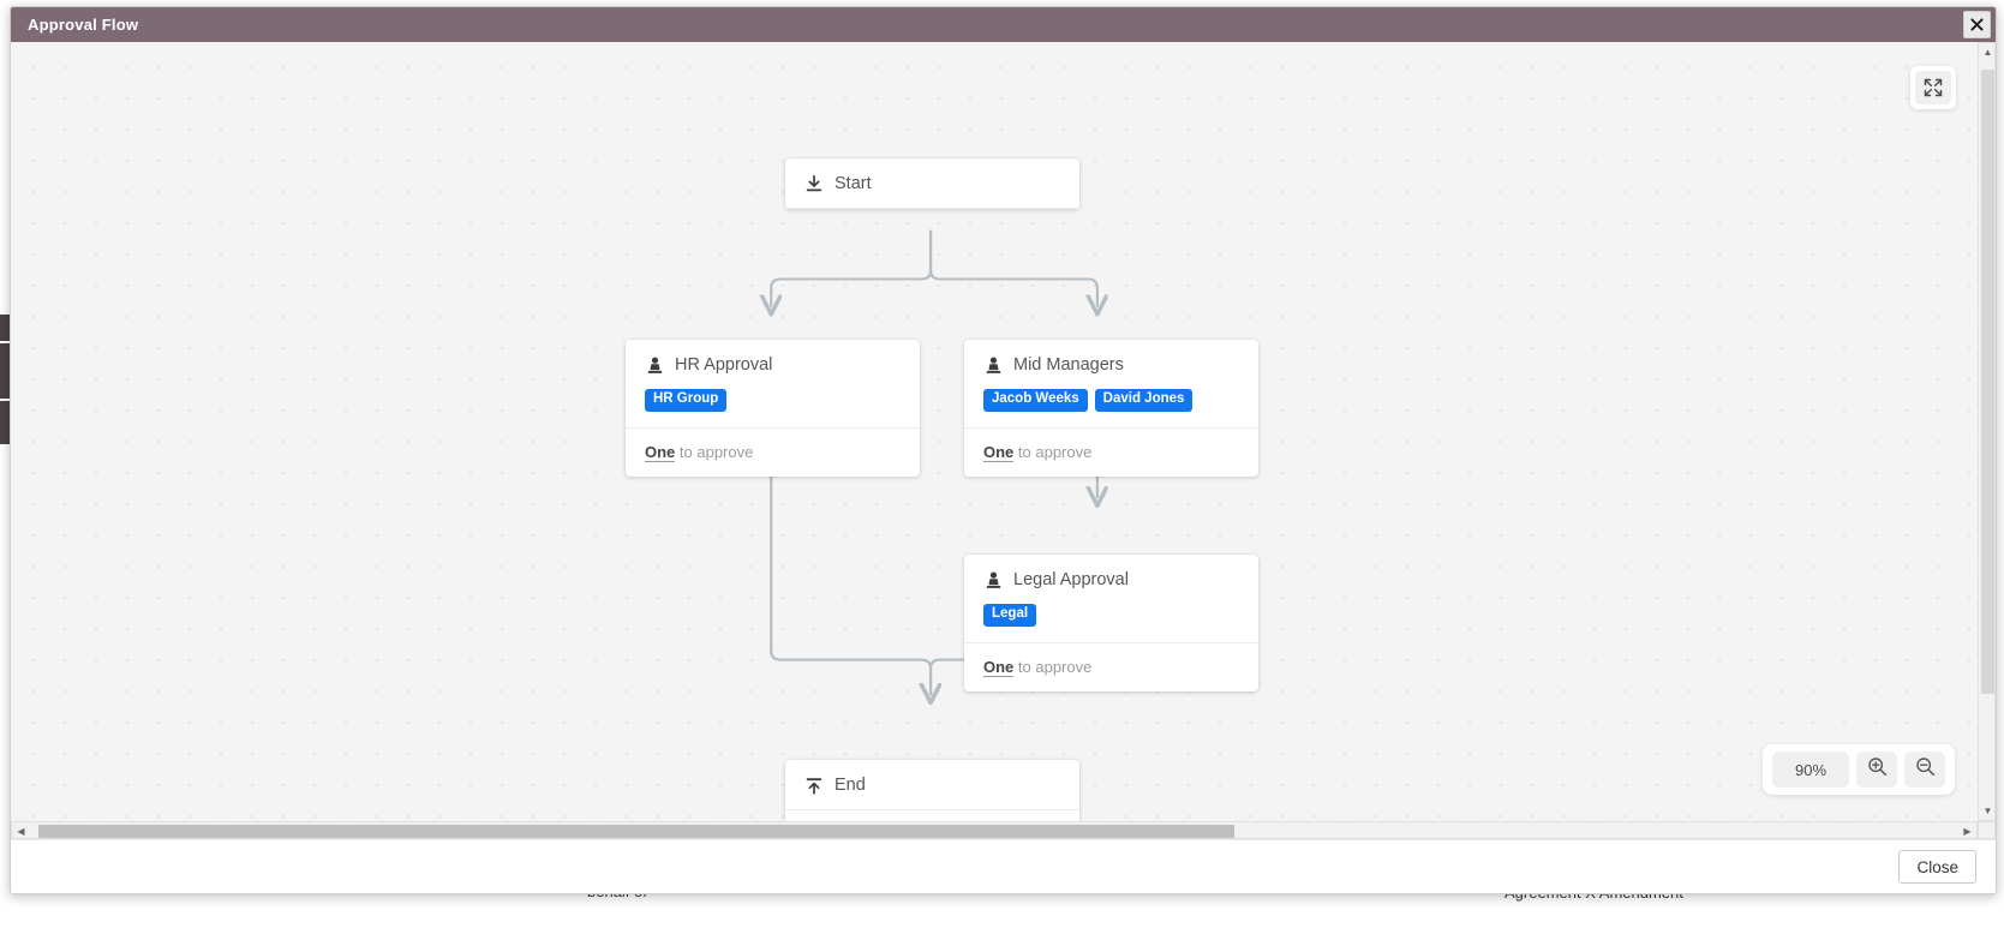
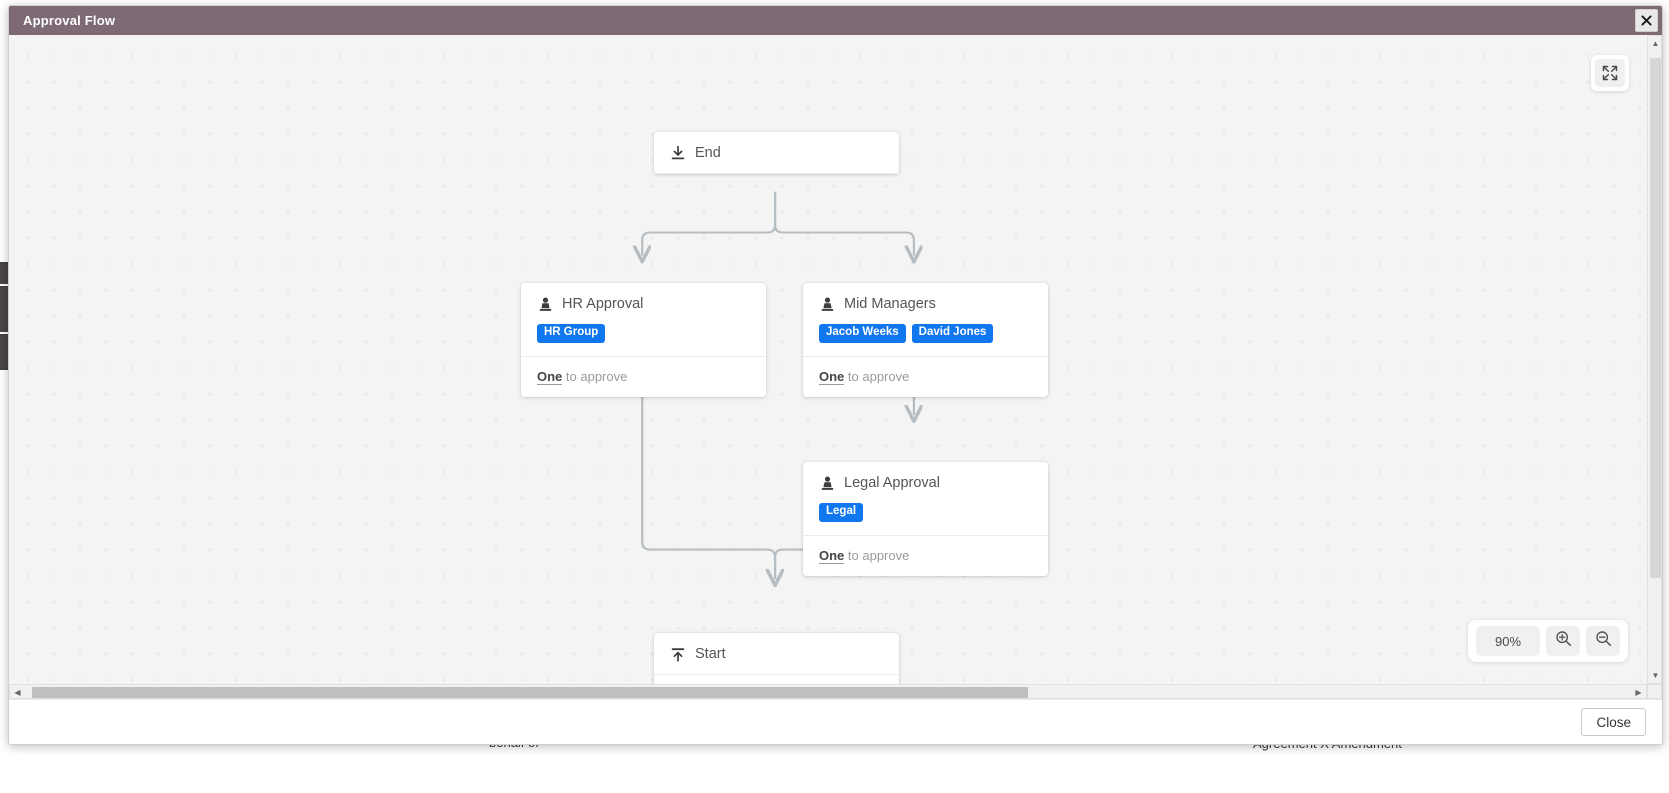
  Approval Flow
- Start
+ End
  HR Approval
  HR Group
  One to approve
  Mid Managers
  Jacob Weeks
  David Jones
  One to approve
  Legal Approval
  Legal
  One to approve
- End
+ Start
  90%
  ▲
  ▼
  ◀
  ▶
  Close
